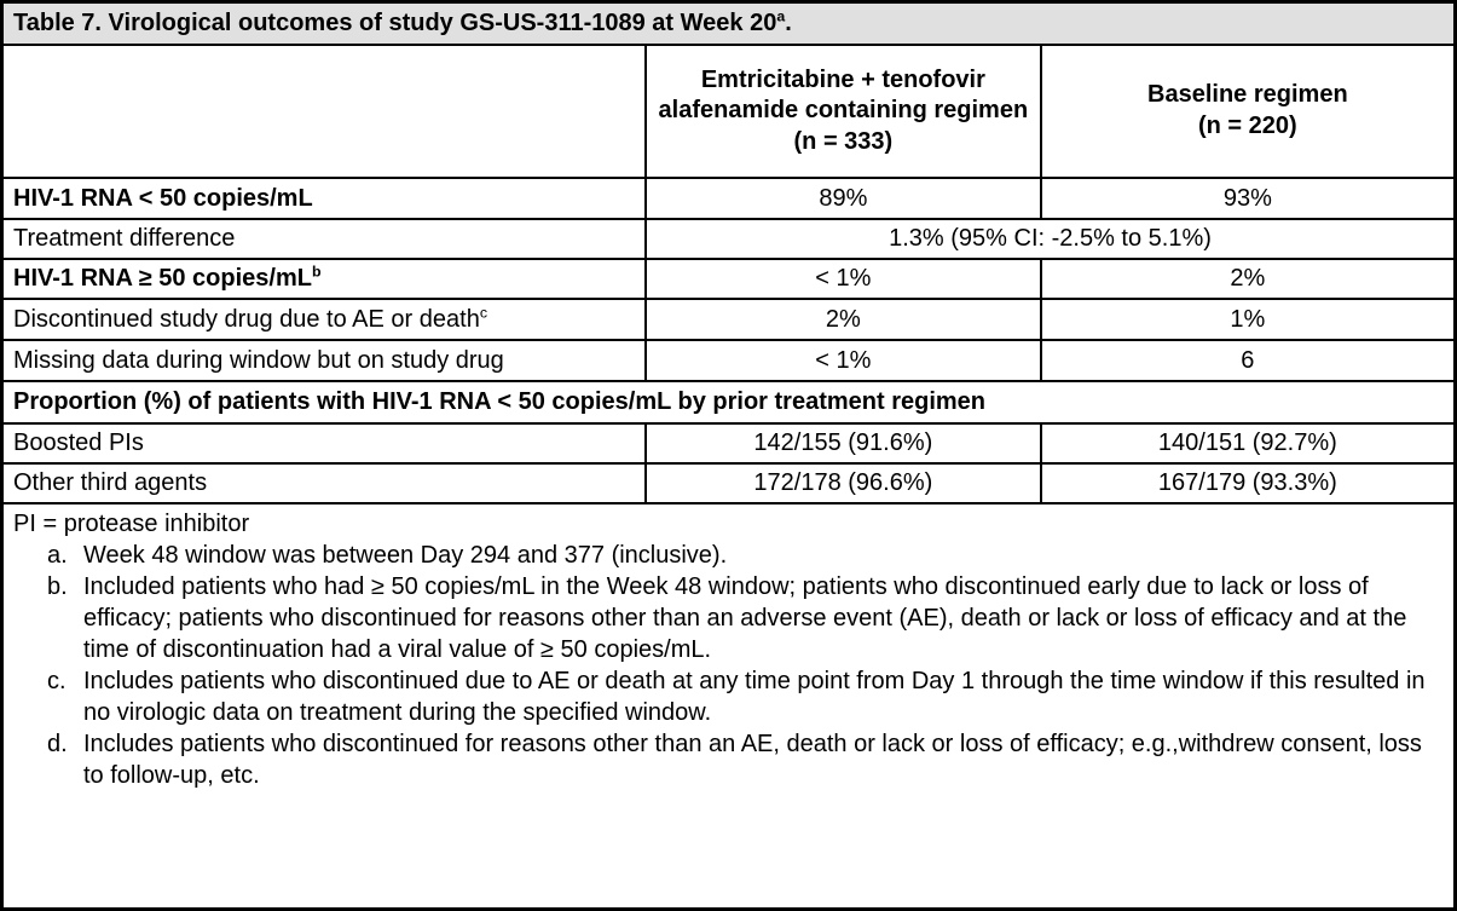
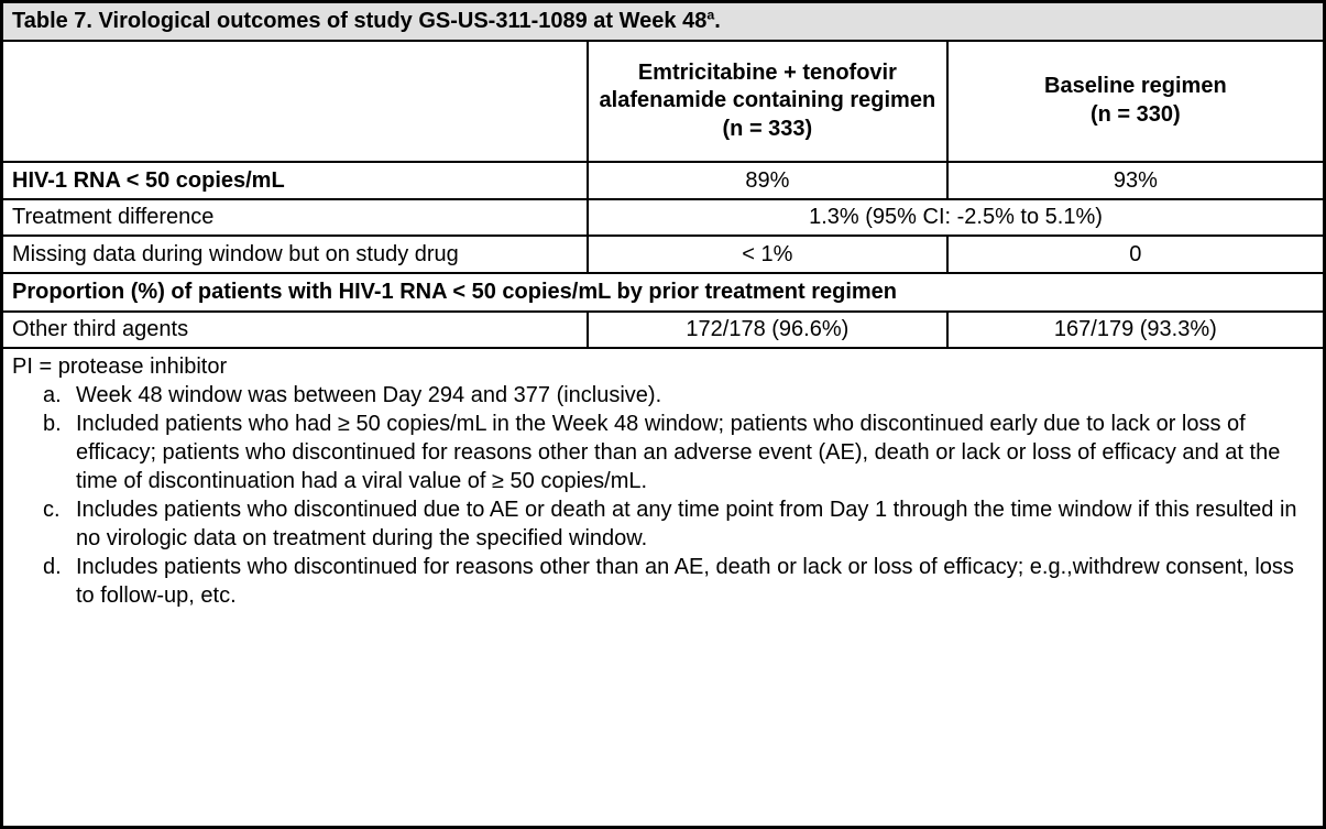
- Table 7. Virological outcomes of study GS-US-311-1089 at Week 20a.
+ Table 7. Virological outcomes of study GS-US-311-1089 at Week 48a.
- 	Emtricitabine + tenofovir alafenamide containing regimen (n = 333)	Baseline regimen (n = 220)
+ 	Emtricitabine + tenofovir alafenamide containing regimen (n = 333)	Baseline regimen (n = 330)
  HIV-1 RNA < 50 copies/mL	89%	93%
  Treatment difference	1.3% (95% CI: -2.5% to 5.1%)
- HIV-1 RNA ≥ 50 copies/mLb	< 1%	2%
- Discontinued study drug due to AE or deathc	2%	1%
- Missing data during window but on study drug	< 1%	6
+ Missing data during window but on study drug	< 1%	0
  Proportion (%) of patients with HIV-1 RNA < 50 copies/mL by prior treatment regimen
- Boosted PIs	142/155 (91.6%)	140/151 (92.7%)
  Other third agents	172/178 (96.6%)	167/179 (93.3%)
  PI = protease inhibitor a. Week 48 window was between Day 294 and 377 (inclusive). b. Included patients who had ≥ 50 copies/mL in the Week 48 window; patients who discontinued early due to lack or loss of efficacy; patients who discontinued for reasons other than an adverse event (AE), death or lack or loss of efficacy and at the time of discontinuation had a viral value of ≥ 50 copies/mL. c. Includes patients who discontinued due to AE or death at any time point from Day 1 through the time window if this resulted in no virologic data on treatment during the specified window. d. Includes patients who discontinued for reasons other than an AE, death or lack or loss of efficacy; e.g.,withdrew consent, loss to follow-up, etc.
